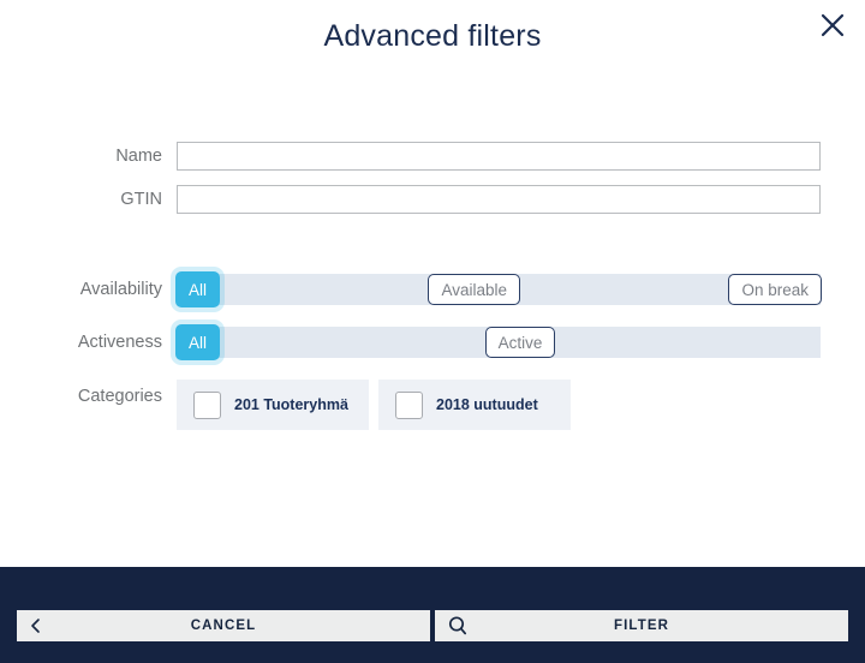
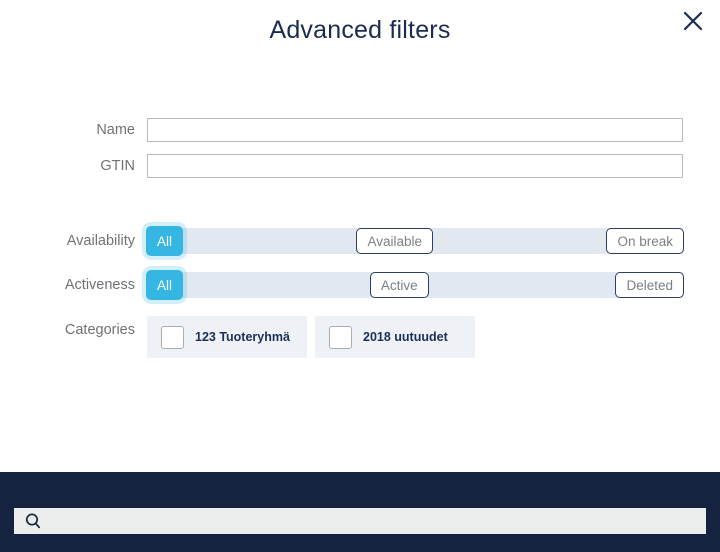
  Advanced filters
  Name
  GTIN
  Availability
  All
  Available
  On break
  Activeness
  All
  Active
+ Deleted
  Categories
- 201 Tuoteryhmä
+ 123 Tuoteryhmä
  2018 uutuudet
- CANCEL
- FILTER
